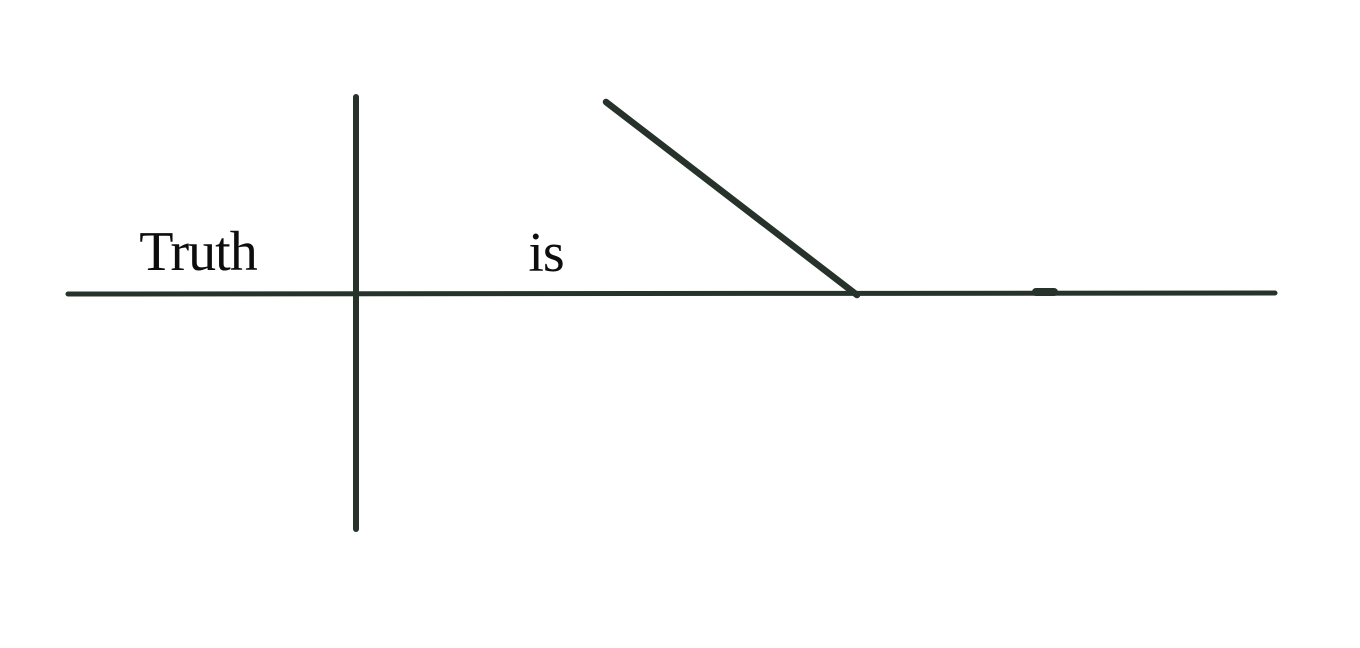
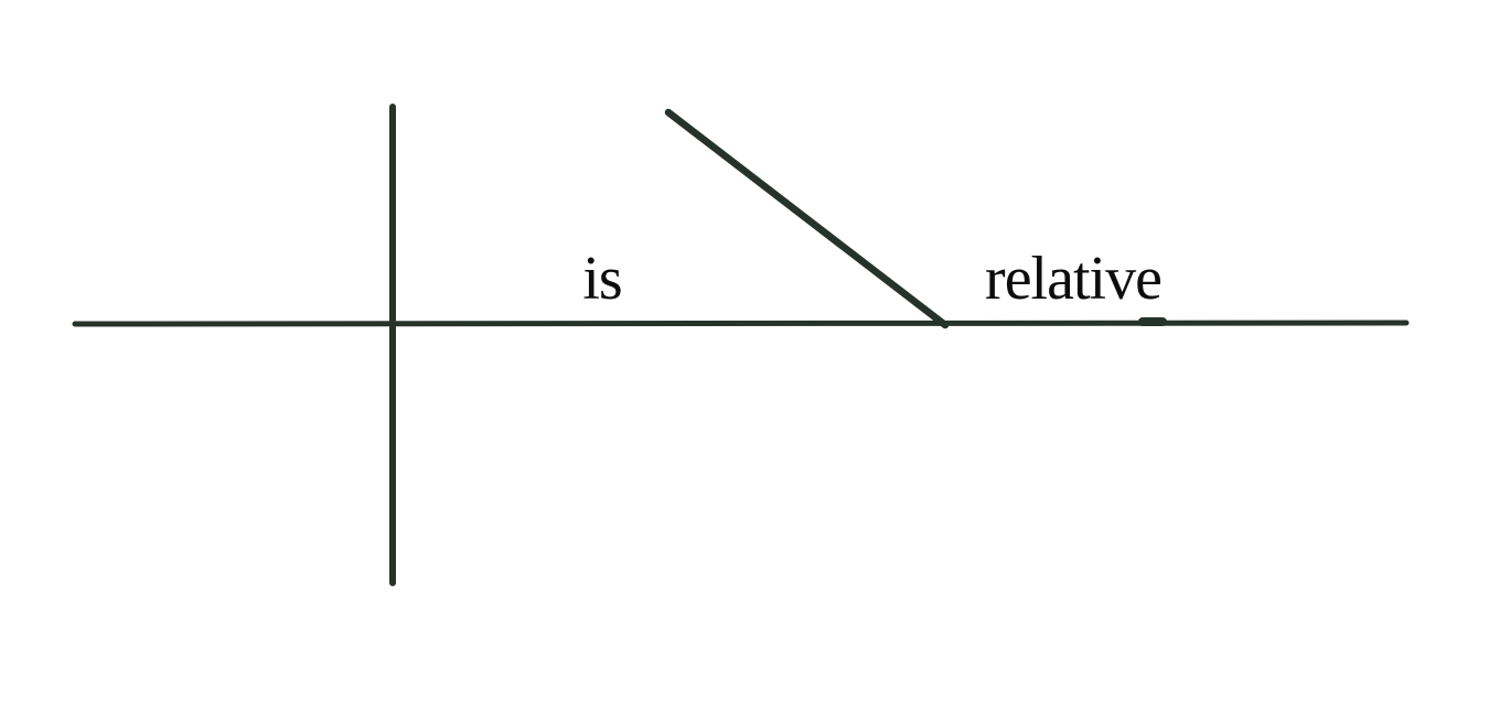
- Truth
  is
+ relative
